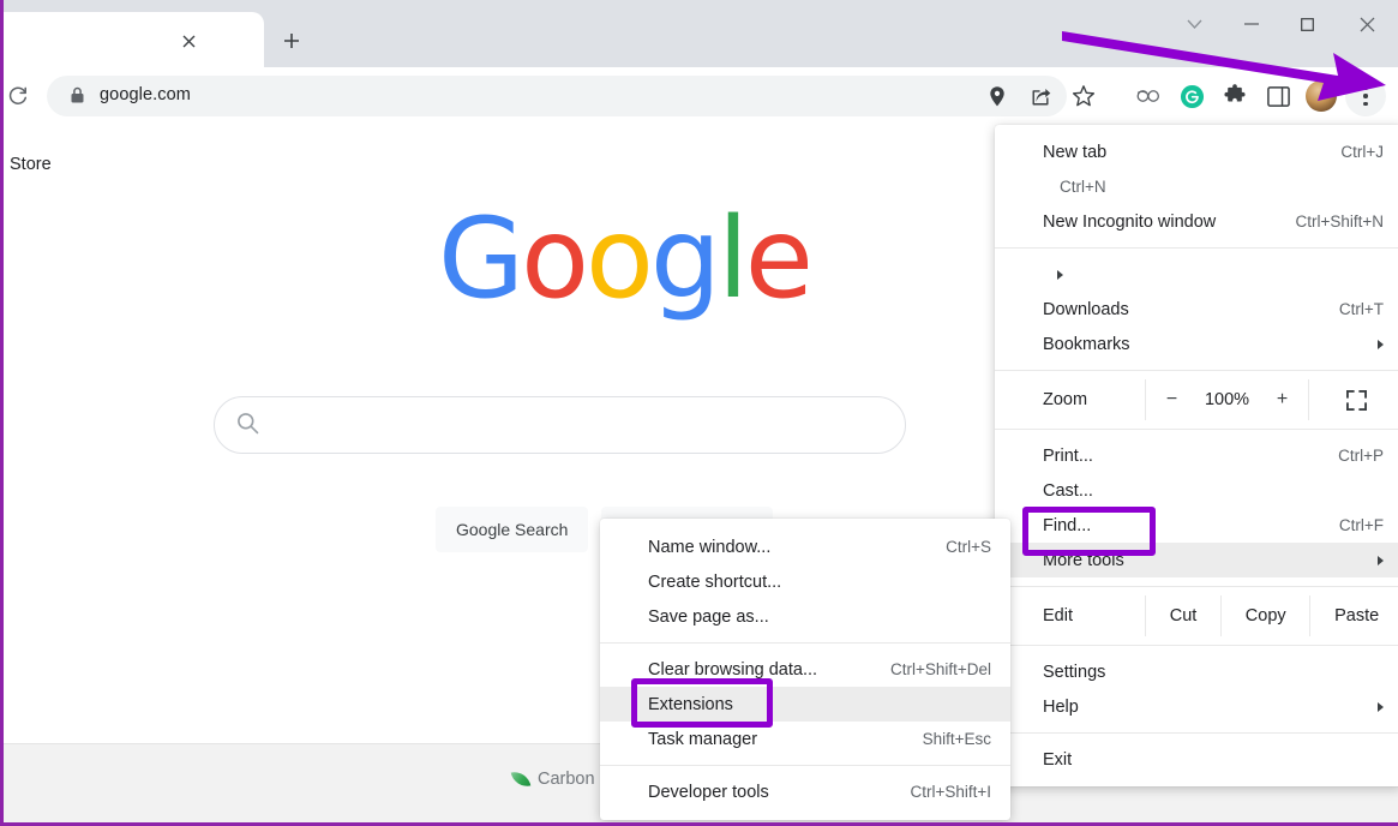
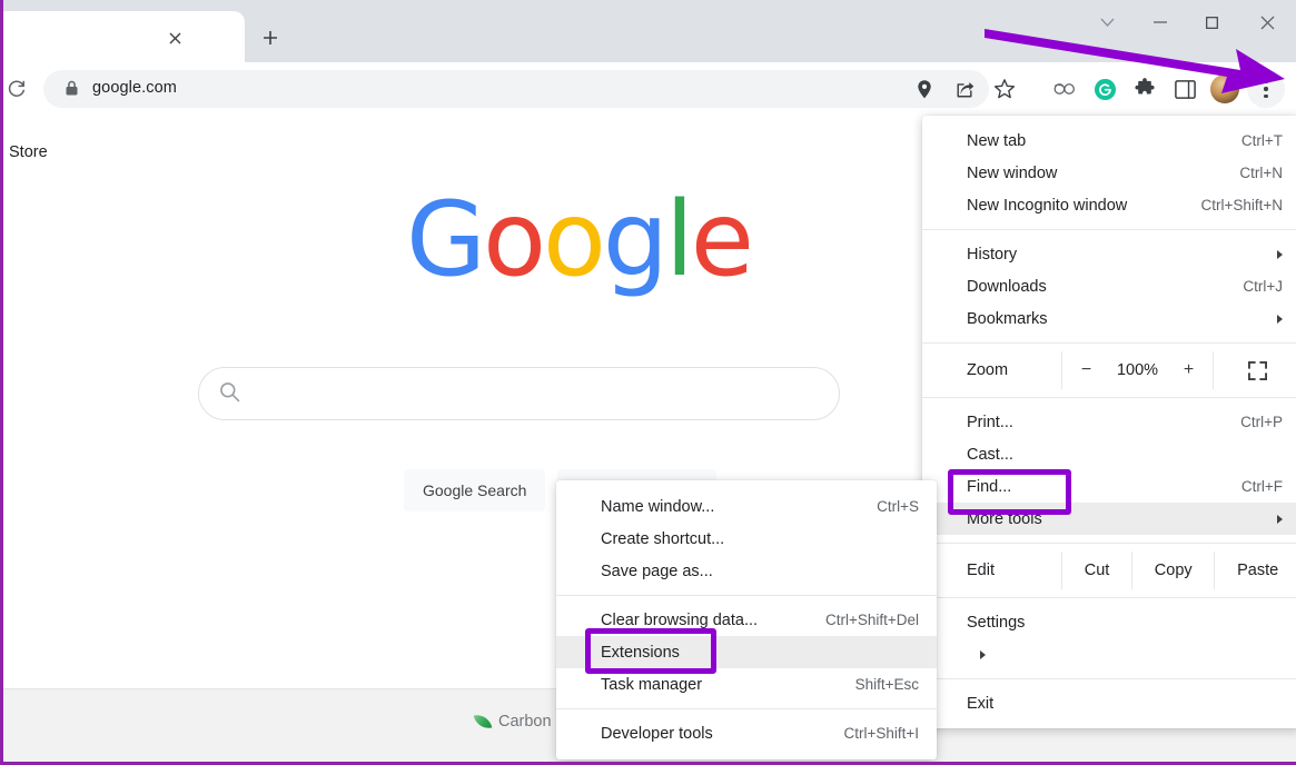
  google.com
  Store
  Google
  Google Search
  New tab
- Ctrl+J
+ Ctrl+T
+ New window
  Ctrl+N
  New Incognito window
  Ctrl+Shift+N
+ History
  Downloads
- Ctrl+T
+ Ctrl+J
  Bookmarks
  Zoom
  −
  100%
  +
  Print...
  Ctrl+P
  Cast...
  Find...
  Ctrl+F
  More tools
  Edit
  Cut
  Copy
  Paste
  Settings
- Help
  Exit
  Name window...
  Ctrl+S
  Create shortcut...
  Save page as...
  Clear browsing data...
  Ctrl+Shift+Del
  Extensions
  Task manager
  Shift+Esc
  Developer tools
  Ctrl+Shift+I
